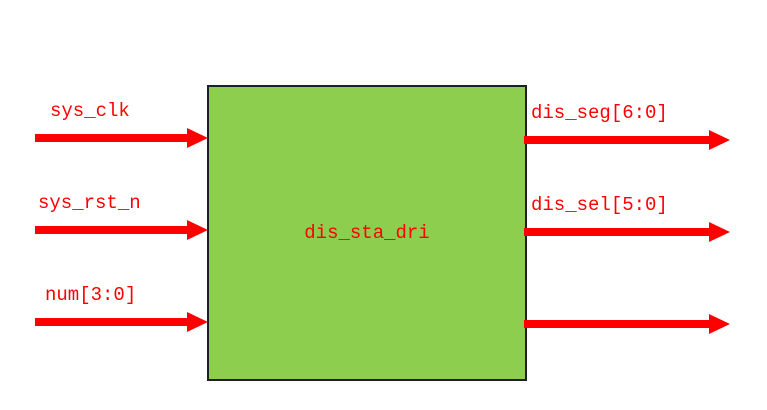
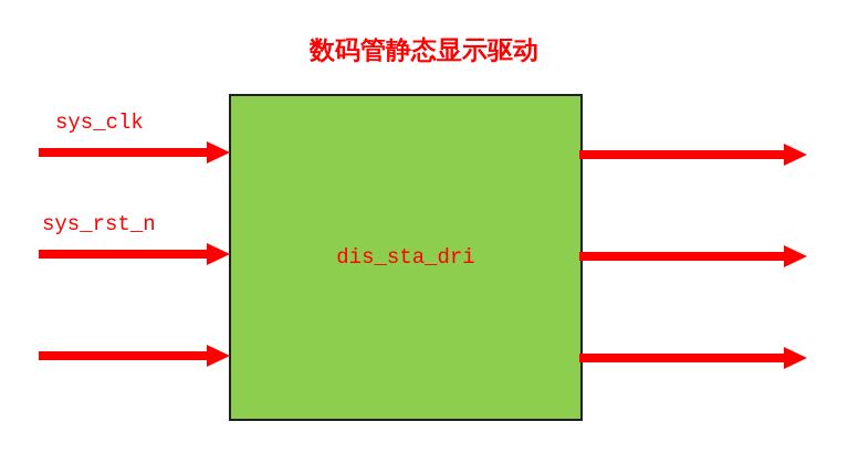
+ 数码管静态显示驱动
  dis_sta_dri
  sys_clk
  sys_rst_n
- num[3:0]
- dis_seg[6:0]
- dis_sel[5:0]
